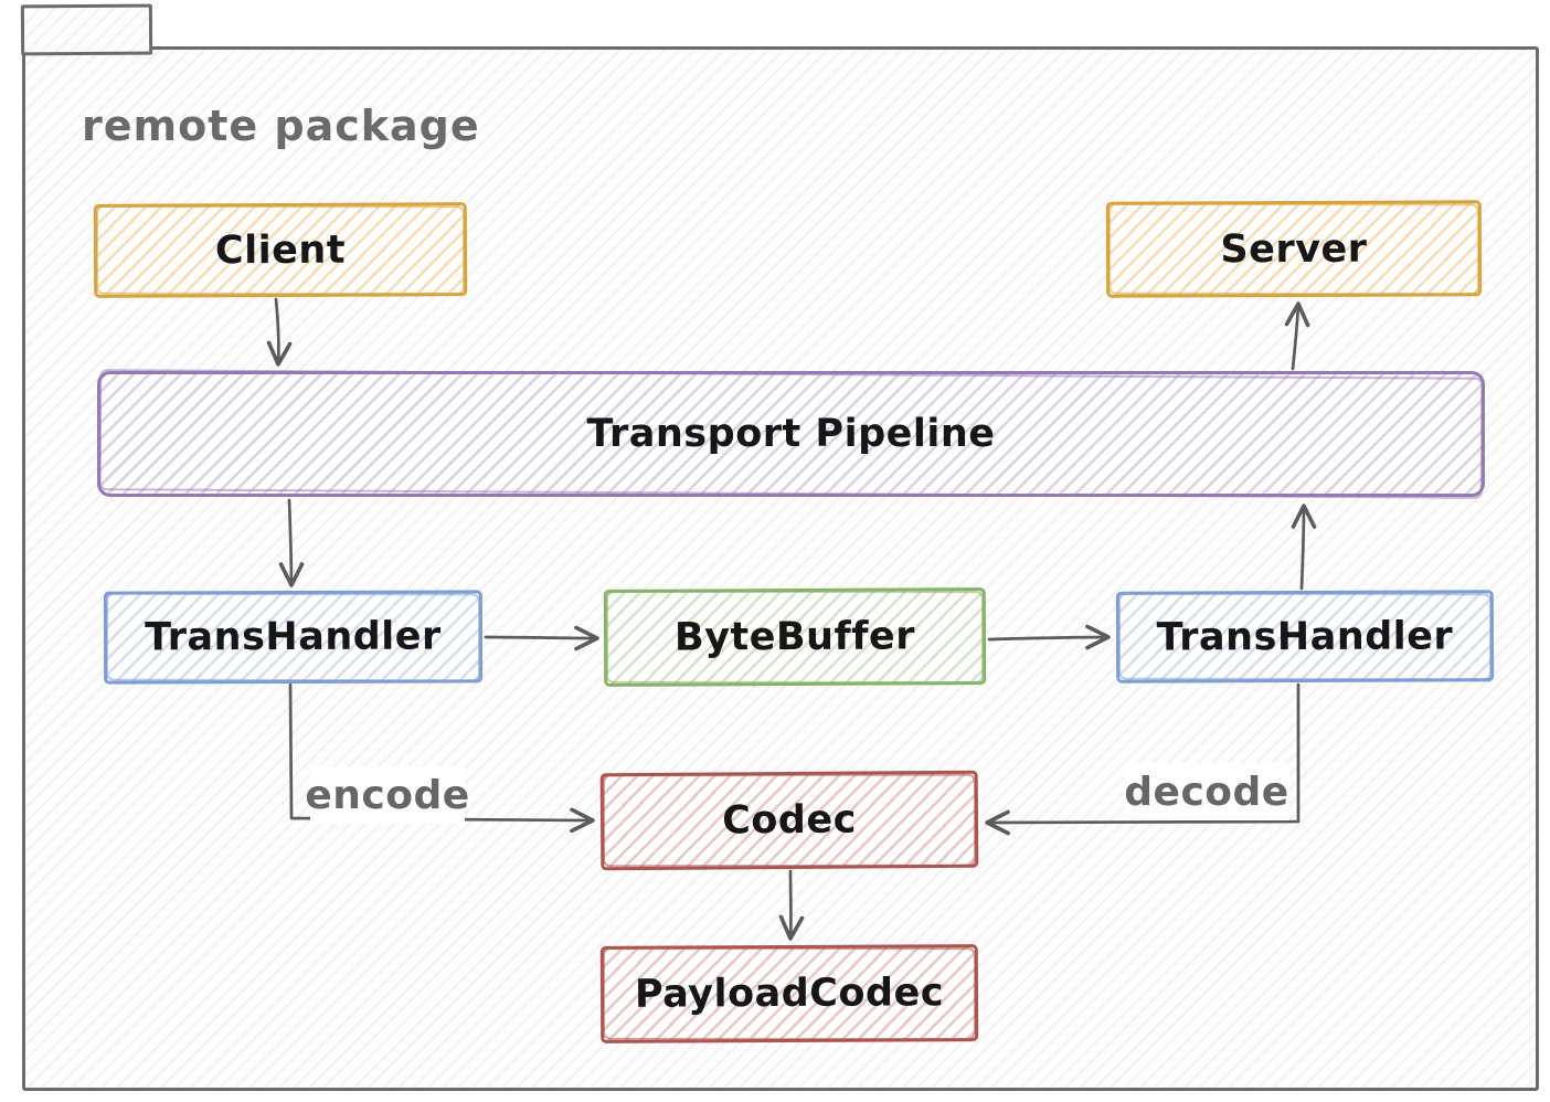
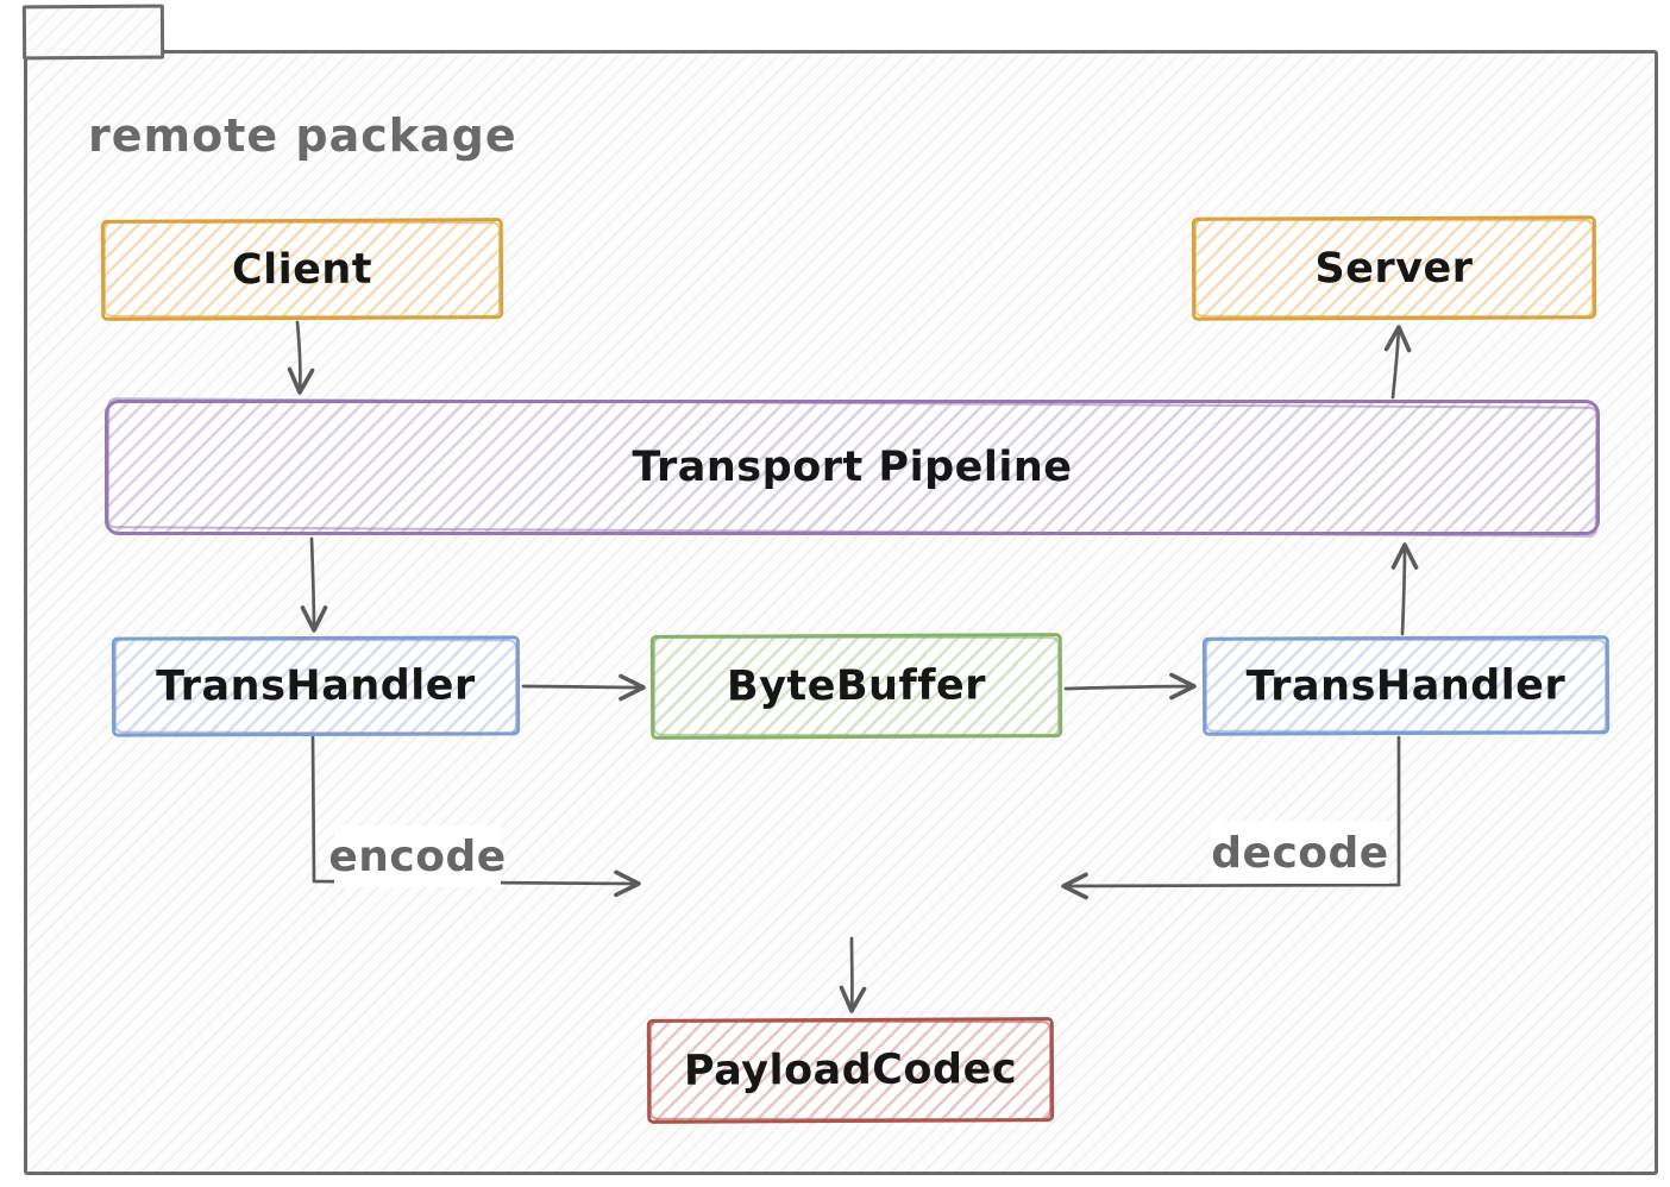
  remote package
  Client
  Server
  Transport Pipeline
  TransHandler
  ByteBuffer
  TransHandler
- Codec
  PayloadCodec
  encode
  decode
